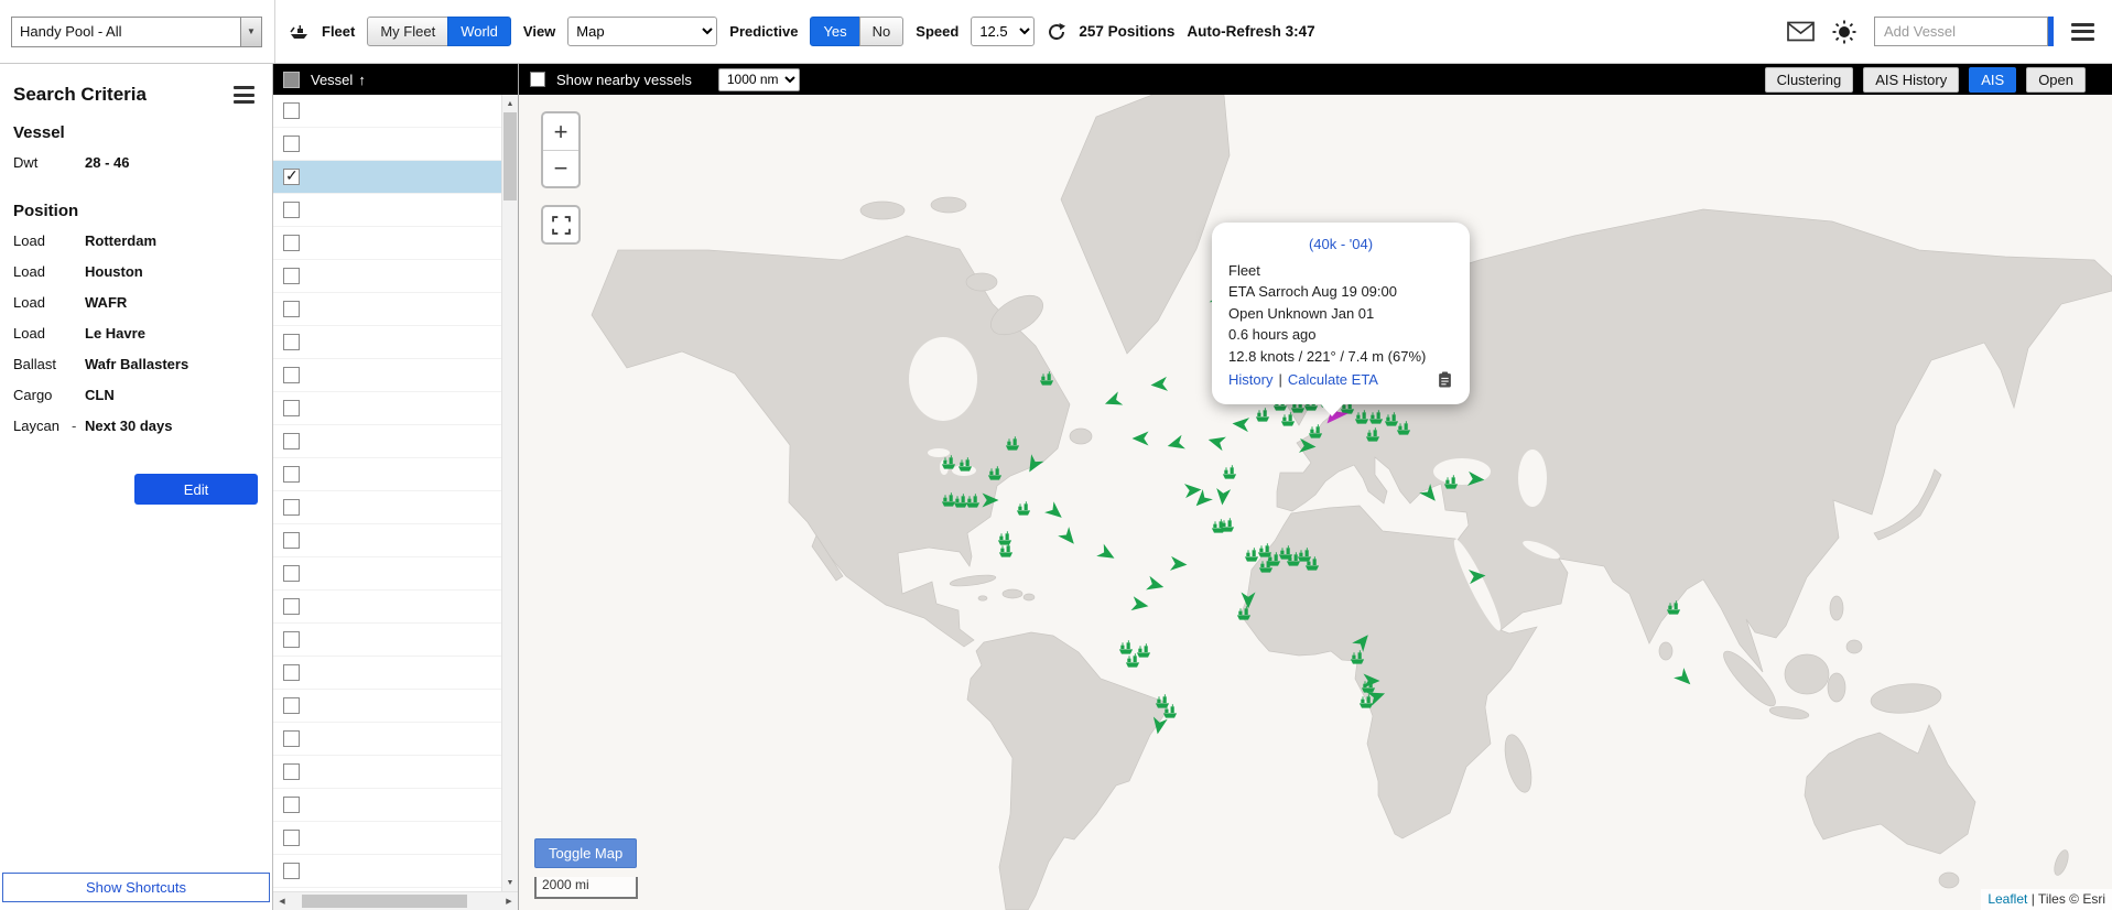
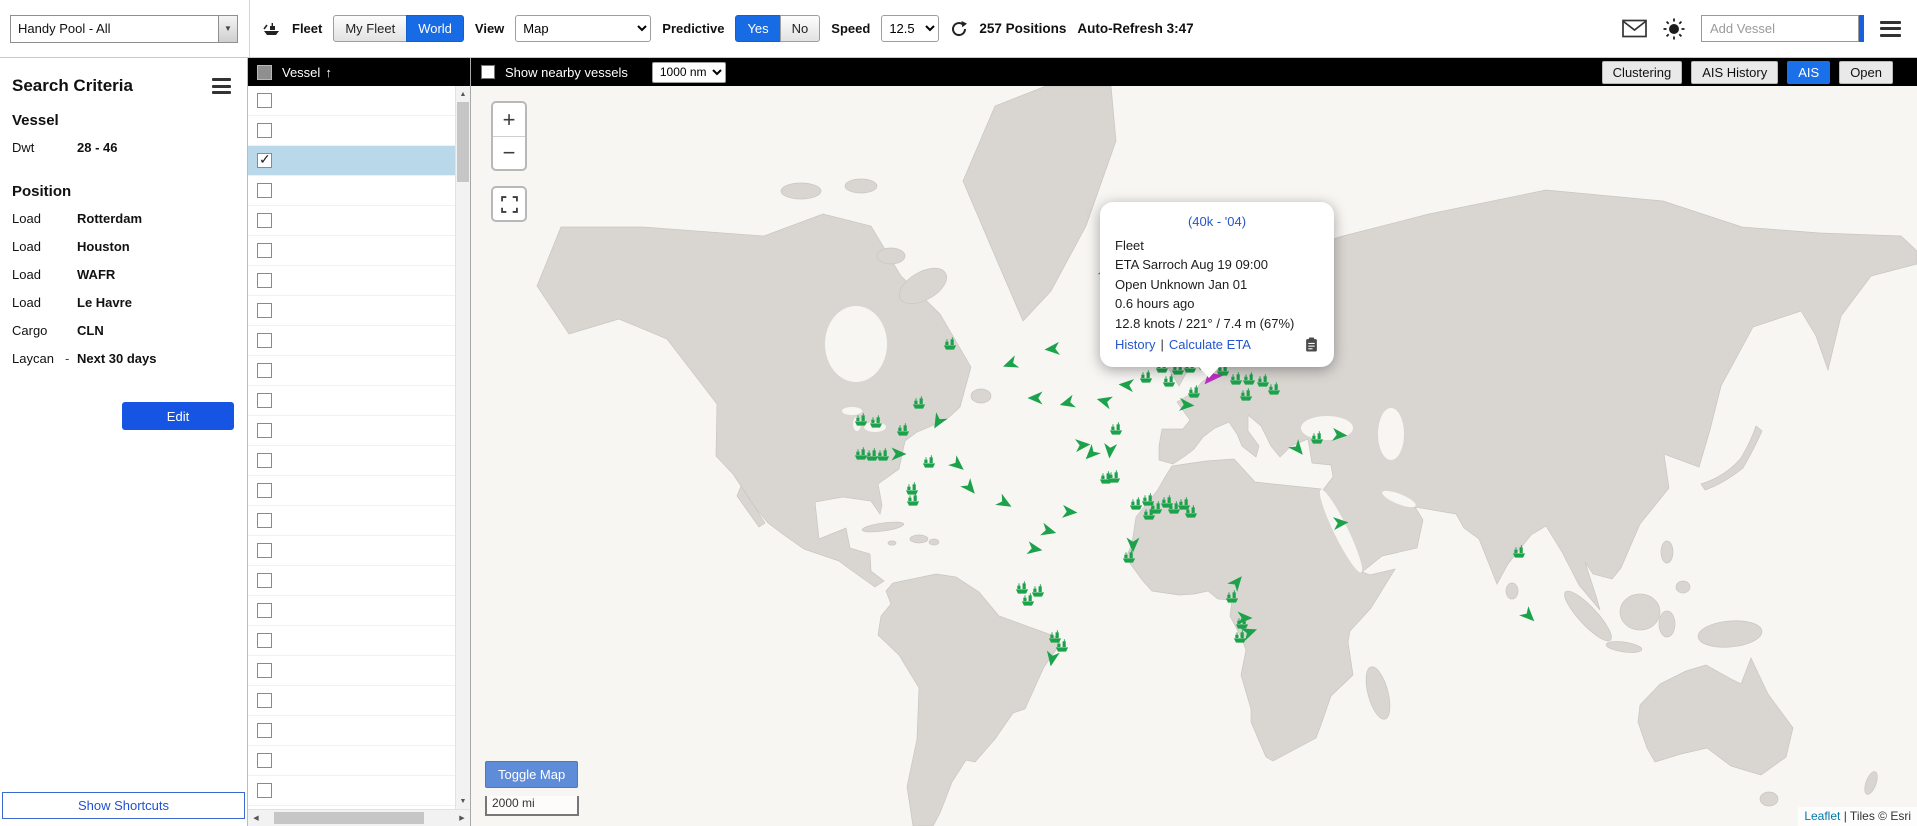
  Handy Pool - All
  ▼
  Fleet
  My Fleet
  World
  View
  Map
  Predictive
  Yes
  No
  Speed
  12.5
  257 Positions
  Auto-Refresh 3:47
  Add Vessel
  Search Criteria
  Vessel
  Dwt
  28 - 46
  Position
  Load
  Rotterdam
  Load
  Houston
  Load
  WAFR
  Load
  Le Havre
- Ballast
- Wafr Ballasters
  Cargo
  CLN
  Laycan
  -
  Next 30 days
  Edit
  Show Shortcuts
  Vessel
  ↑
  Show nearby vessels
  1000 nm
  Clustering
  AIS History
  AIS
  Open
  +
  −
  (40k - '04)
  Fleet
  ETA Sarroch Aug 19 09:00
  Open Unknown Jan 01
  0.6 hours ago
  12.8 knots / 221° / 7.4 m (67%)
  History
  |
  Calculate ETA
  Toggle Map
  2000 mi
  Leaflet | Tiles © Esri
